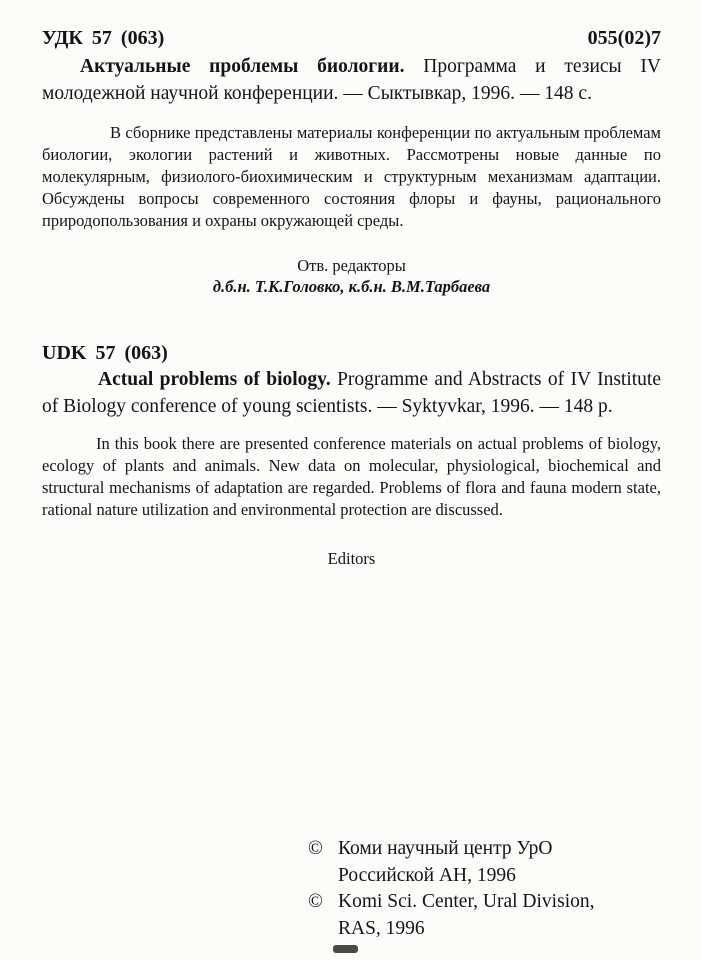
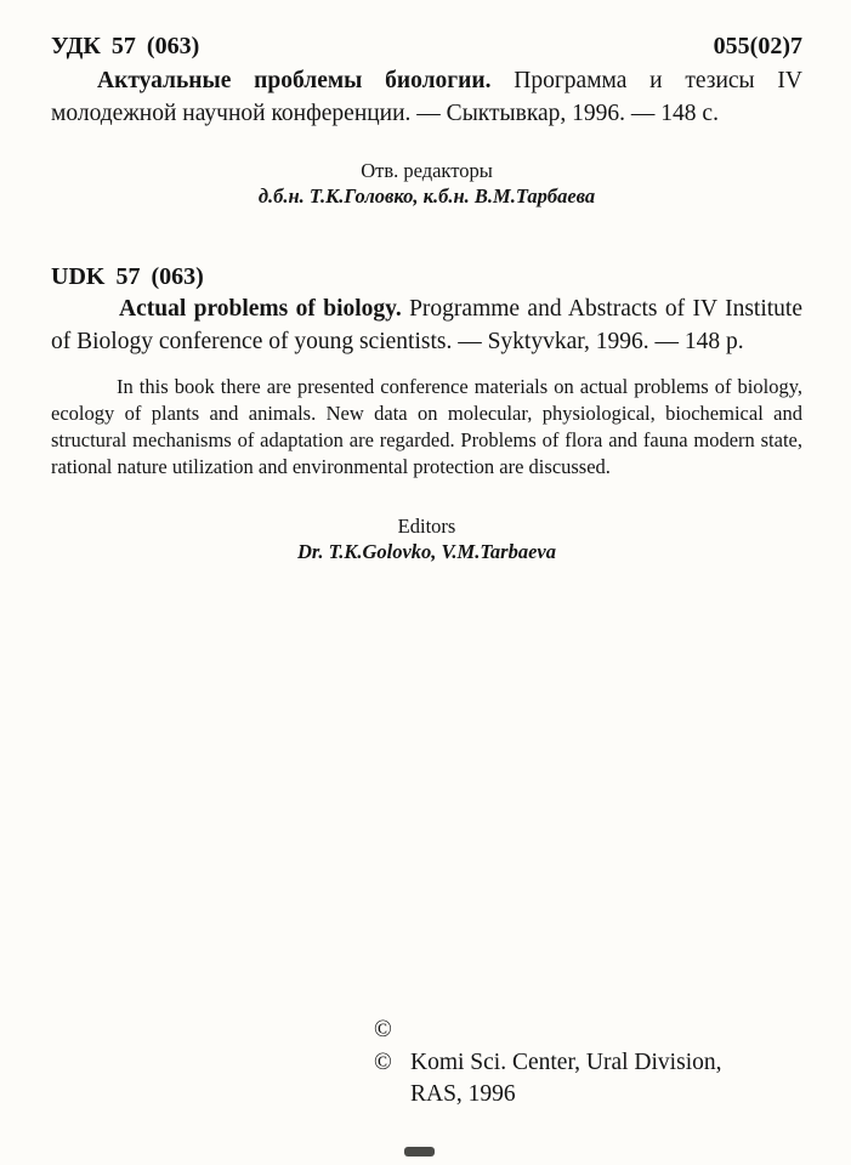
  УДК 57 (063)
  055(02)7
  Актуальные проблемы биологии. Программа и тезисы IV молодежной научной конференции. — Сыктывкар, 1996. — 148 с.
- В сборнике представлены материалы конференции по актуальным проблемам биологии, экологии растений и животных. Рассмотрены новые данные по молекулярным, физиолого-биохимическим и структурным механизмам адаптации. Обсуждены вопросы современного состояния флоры и фауны, рационального природопользования и охраны окружающей среды.
  Отв. редакторы
  д.б.н. Т.К.Головко, к.б.н. В.М.Тарбаева
  UDK 57 (063)
  Actual problems of biology. Programme and Abstracts of IV Institute of Biology conference of young scientists. — Syktyvkar, 1996. — 148 p.
  In this book there are presented conference materials on actual problems of biology, ecology of plants and animals. New data on molecular, physiological, biochemical and structural mechanisms of adaptation are regarded. Problems of flora and fauna modern state, rational nature utilization and environmental protection are discussed.
  Editors
+ Dr. T.K.Golovko, V.M.Tarbaeva
  ©
- Коми научный центр УрО
- Российской АН, 1996
  ©
  Komi Sci. Center, Ural Division,
  RAS, 1996
